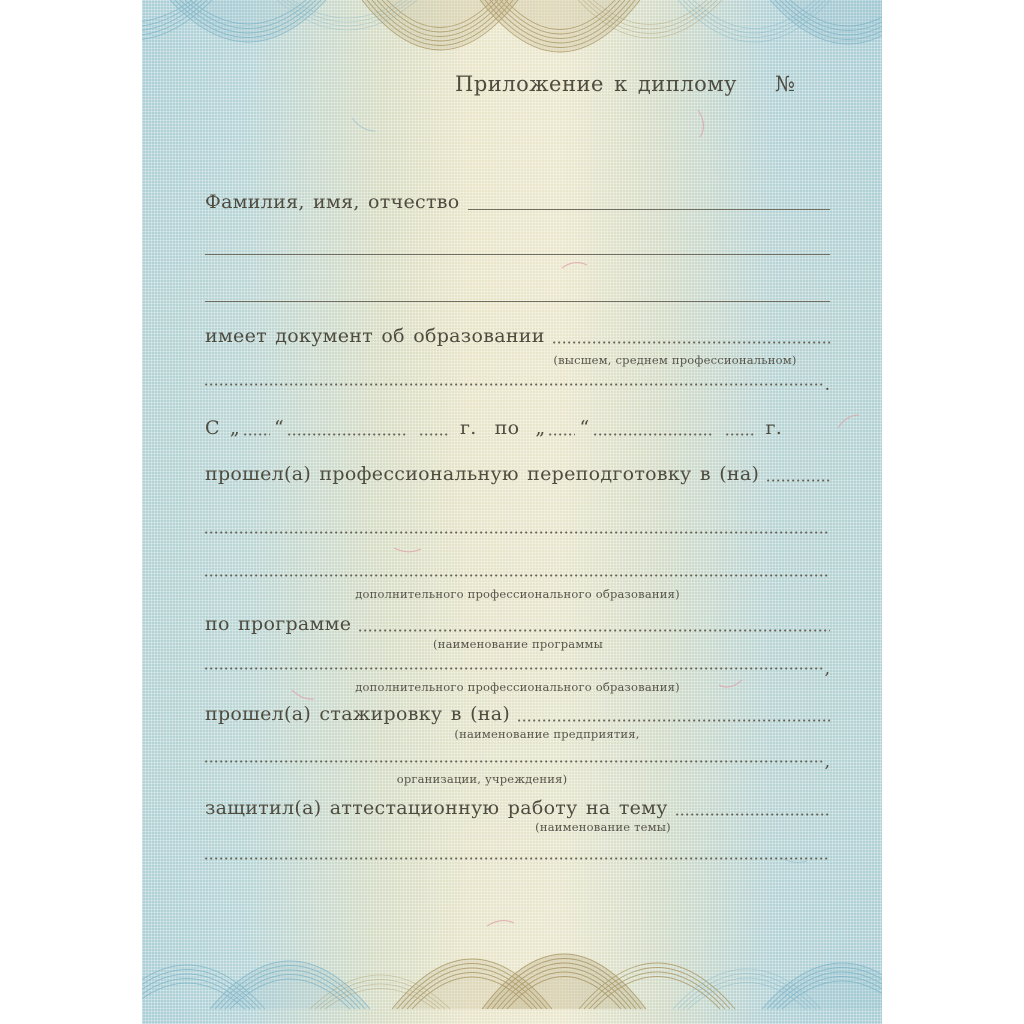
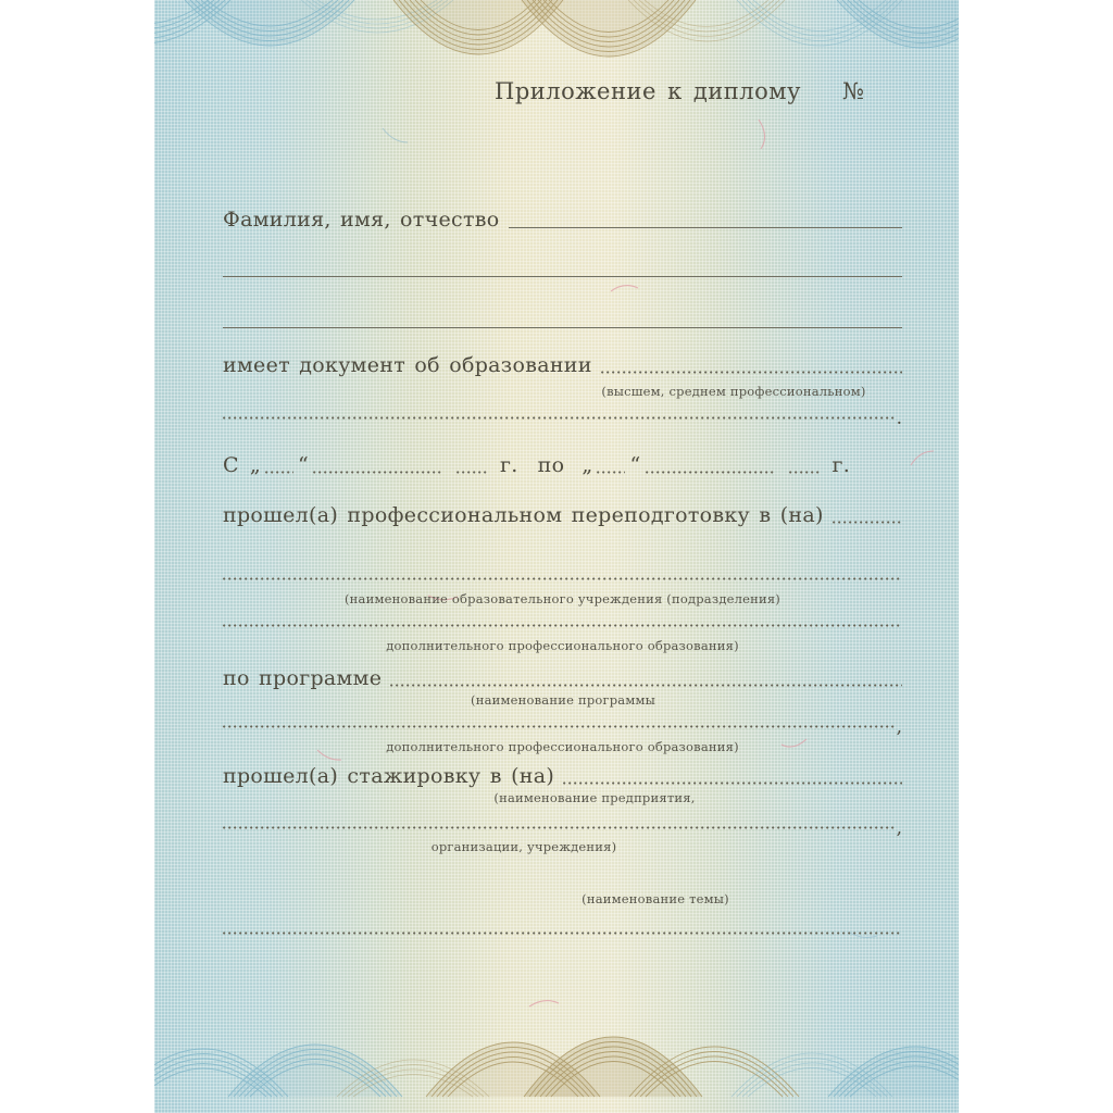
  Приложение к диплому
  №
  Фамилия, имя, отчество
  имеет документ об образовании
  (высшем, среднем профессиональном)
  .
  С
  „
  “
  г.
  по
  „
  “
  г.
- прошел(а) профессиональную переподготовку в (на)
+ прошел(а) профессиональном переподготовку в (на)
+ (наименование образовательного учреждения (подразделения)
  дополнительного профессионального образования)
  по программе
  (наименование программы
  ,
  дополнительного профессионального образования)
  прошел(а) стажировку в (на)
  (наименование предприятия,
  ,
  организации, учреждения)
- защитил(а) аттестационную работу на тему
  (наименование темы)
